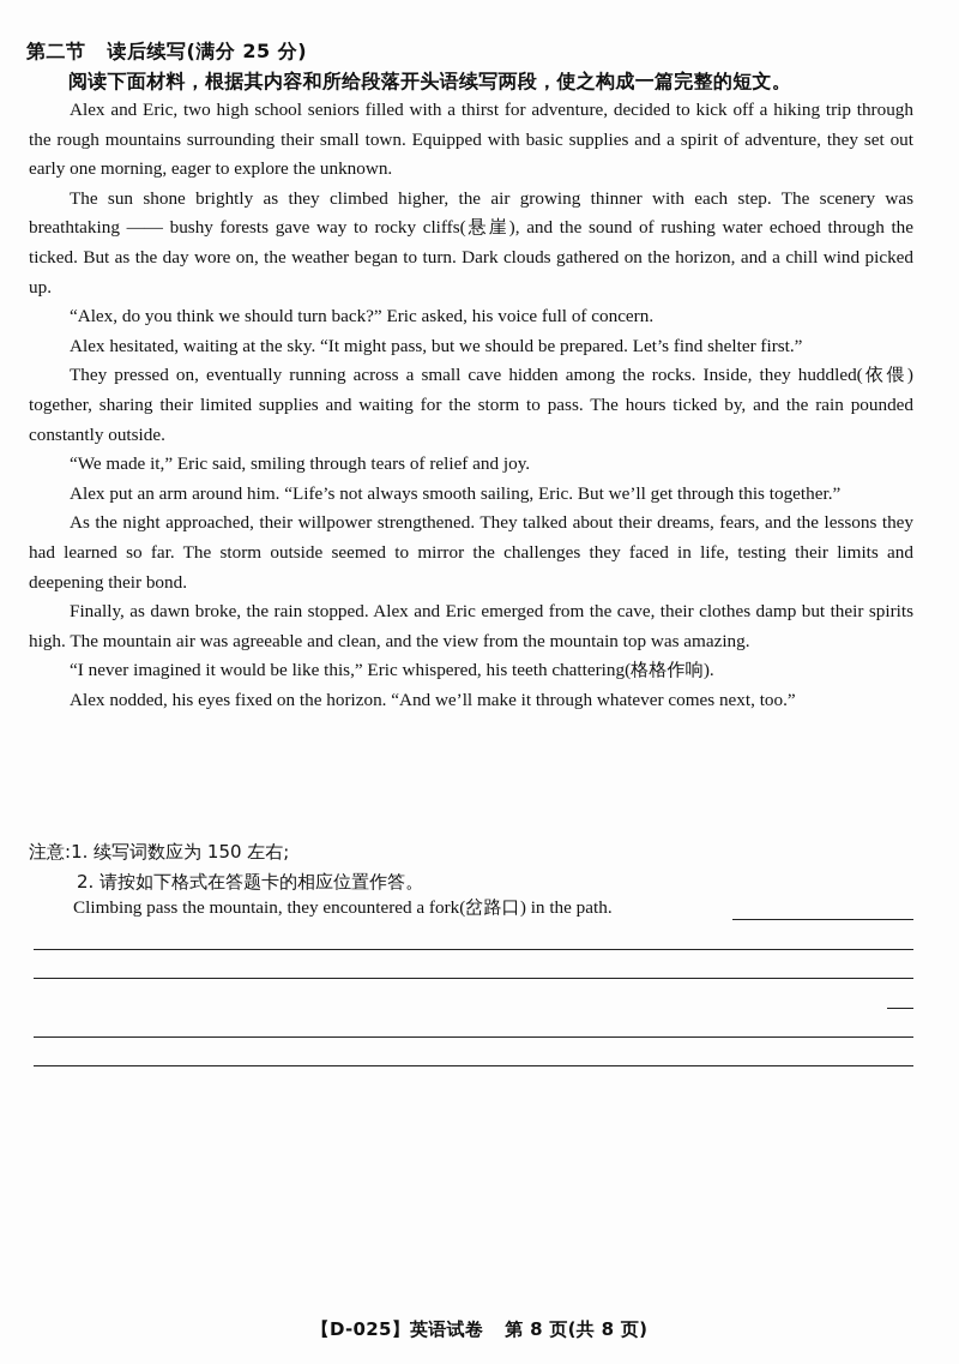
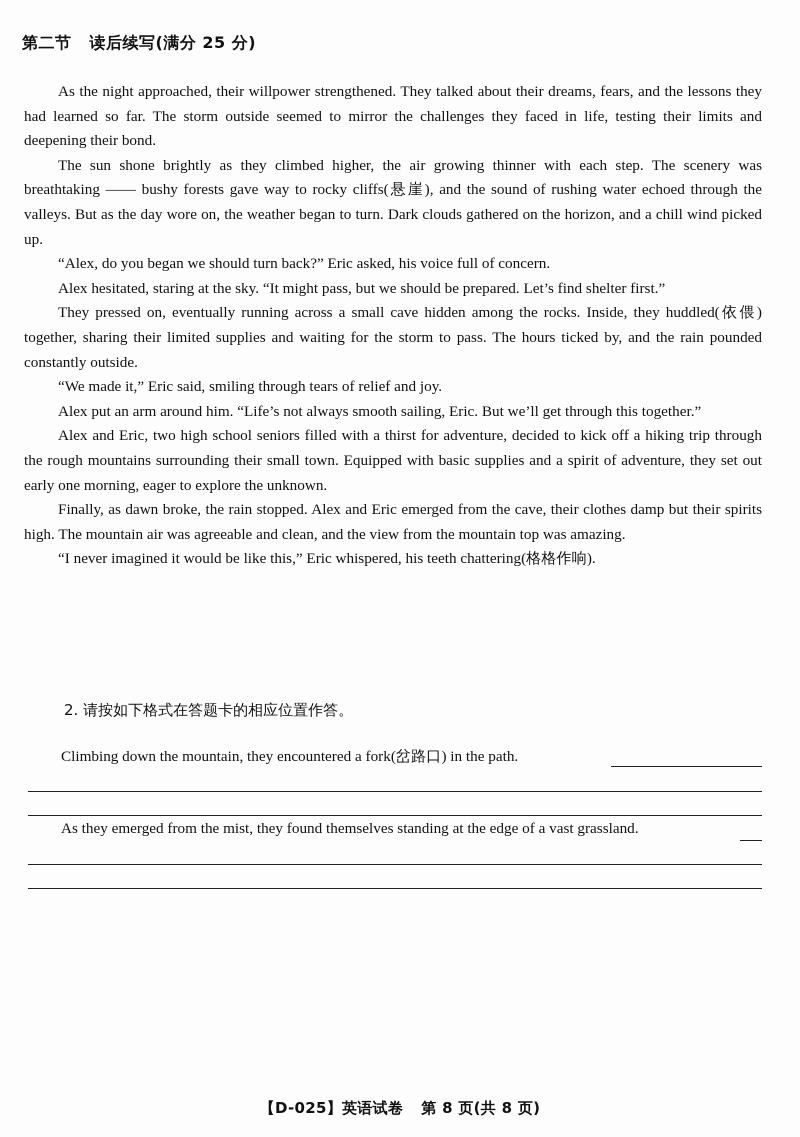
  第二节 读后续写(满分 25 分)
- 阅读下面材料，根据其内容和所给段落开头语续写两段，使之构成一篇完整的短文。
- Alex and Eric, two high school seniors filled with a thirst for adventure, decided to kick off a hiking trip through the rough mountains surrounding their small town. Equipped with basic supplies and a spirit of adventure, they set out early one morning, eager to explore the unknown.
+ As the night approached, their willpower strengthened. They talked about their dreams, fears, and the lessons they had learned so far. The storm outside seemed to mirror the challenges they faced in life, testing their limits and deepening their bond.
- The sun shone brightly as they climbed higher, the air growing thinner with each step. The scenery was breathtaking —— bushy forests gave way to rocky cliffs(悬崖), and the sound of rushing water echoed through the ticked. But as the day wore on, the weather began to turn. Dark clouds gathered on the horizon, and a chill wind picked up.
+ The sun shone brightly as they climbed higher, the air growing thinner with each step. The scenery was breathtaking —— bushy forests gave way to rocky cliffs(悬崖), and the sound of rushing water echoed through the valleys. But as the day wore on, the weather began to turn. Dark clouds gathered on the horizon, and a chill wind picked up.
- “Alex, do you think we should turn back?” Eric asked, his voice full of concern.
+ “Alex, do you began we should turn back?” Eric asked, his voice full of concern.
- Alex hesitated, waiting at the sky. “It might pass, but we should be prepared. Let’s find shelter first.”
+ Alex hesitated, staring at the sky. “It might pass, but we should be prepared. Let’s find shelter first.”
  They pressed on, eventually running across a small cave hidden among the rocks. Inside, they huddled(依偎) together, sharing their limited supplies and waiting for the storm to pass. The hours ticked by, and the rain pounded constantly outside.
  “We made it,” Eric said, smiling through tears of relief and joy.
  Alex put an arm around him. “Life’s not always smooth sailing, Eric. But we’ll get through this together.”
- As the night approached, their willpower strengthened. They talked about their dreams, fears, and the lessons they had learned so far. The storm outside seemed to mirror the challenges they faced in life, testing their limits and deepening their bond.
+ Alex and Eric, two high school seniors filled with a thirst for adventure, decided to kick off a hiking trip through the rough mountains surrounding their small town. Equipped with basic supplies and a spirit of adventure, they set out early one morning, eager to explore the unknown.
  Finally, as dawn broke, the rain stopped. Alex and Eric emerged from the cave, their clothes damp but their spirits high. The mountain air was agreeable and clean, and the view from the mountain top was amazing.
  “I never imagined it would be like this,” Eric whispered, his teeth chattering(格格作响).
- Alex nodded, his eyes fixed on the horizon. “And we’ll make it through whatever comes next, too.”
- 注意:1. 续写词数应为 150 左右;
  2. 请按如下格式在答题卡的相应位置作答。
- Climbing pass the mountain, they encountered a fork(岔路口) in the path.
+ Climbing down the mountain, they encountered a fork(岔路口) in the path.
+ As they emerged from the mist, they found themselves standing at the edge of a vast grassland.
  【D-025】英语试卷 第 8 页(共 8 页)
